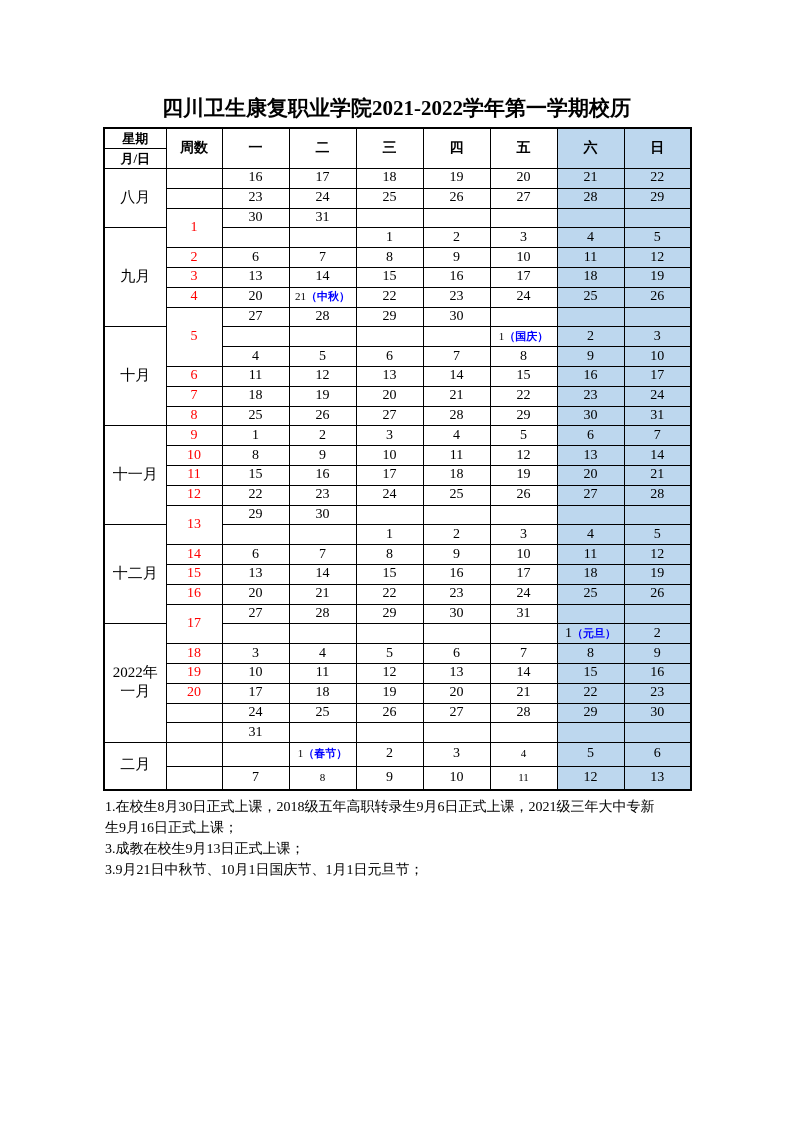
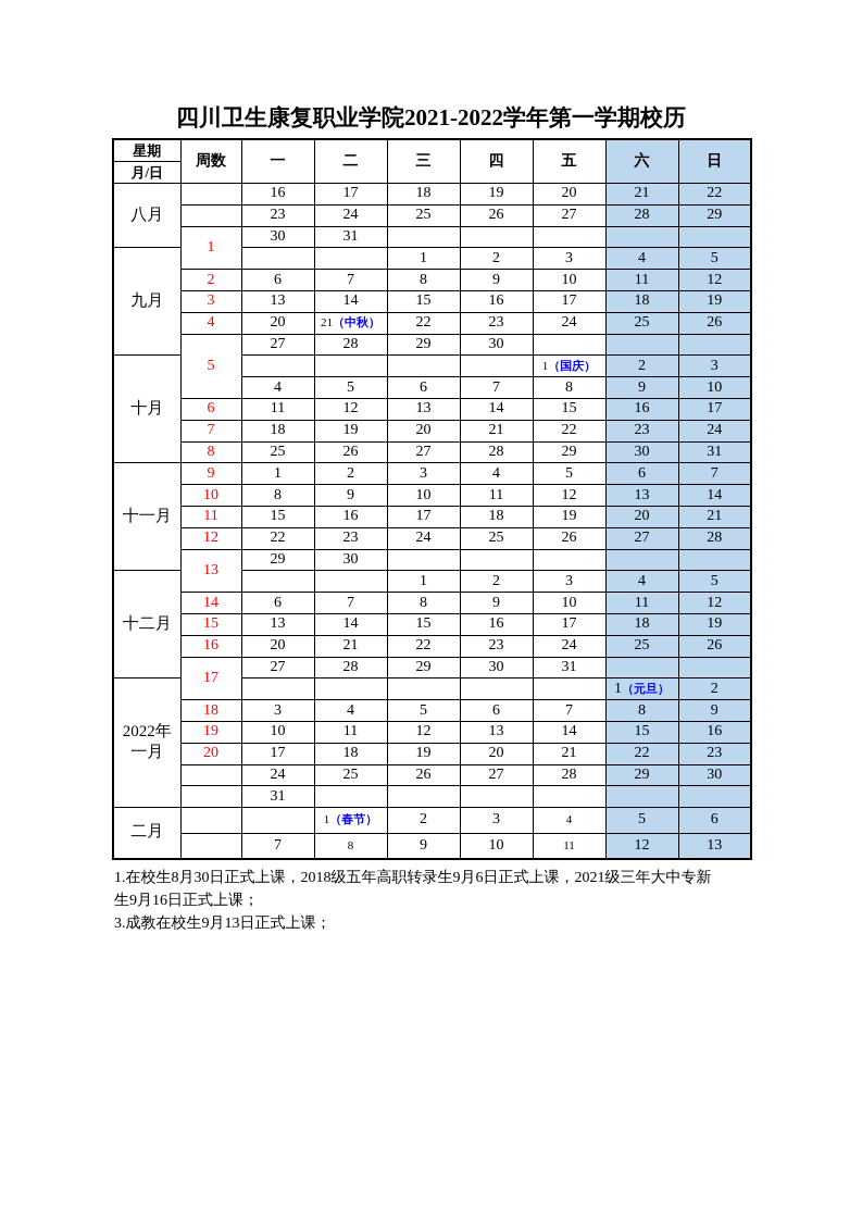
  四川卫生康复职业学院2021-2022学年第一学期校历
  星期 月/日	周数	一	二	三	四	五	六	日
  八月		16	17	18	19	20	21	22
  	23	24	25	26	27	28	29
  1	30	31
  九月			1	2	3	4	5
  2	6	7	8	9	10	11	12
  3	13	14	15	16	17	18	19
  4	20	21（中秋）	22	23	24	25	26
  5	27	28	29	30
  十月					1（国庆）	2	3
  4	5	6	7	8	9	10
  6	11	12	13	14	15	16	17
  7	18	19	20	21	22	23	24
  8	25	26	27	28	29	30	31
  十一月	9	1	2	3	4	5	6	7
  10	8	9	10	11	12	13	14
  11	15	16	17	18	19	20	21
  12	22	23	24	25	26	27	28
  13	29	30
  十二月			1	2	3	4	5
  14	6	7	8	9	10	11	12
  15	13	14	15	16	17	18	19
  16	20	21	22	23	24	25	26
  17	27	28	29	30	31
  2022年 一月						1（元旦）	2
  18	3	4	5	6	7	8	9
  19	10	11	12	13	14	15	16
  20	17	18	19	20	21	22	23
  	24	25	26	27	28	29	30
  	31
  二月			1（春节）	2	3	4	5	6
  	7	8	9	10	11	12	13
  1.在校生8月30日正式上课，2018级五年高职转录生9月6日正式上课，2021级三年大中专新
  生9月16日正式上课；
  3.成教在校生9月13日正式上课；
- 3.9月21日中秋节、10月1日国庆节、1月1日元旦节；
